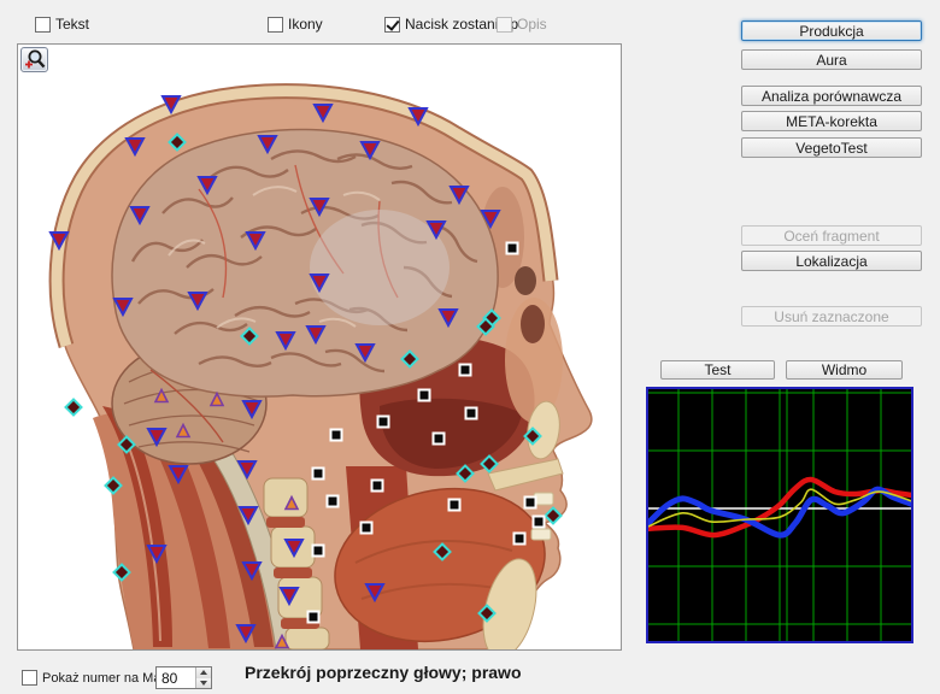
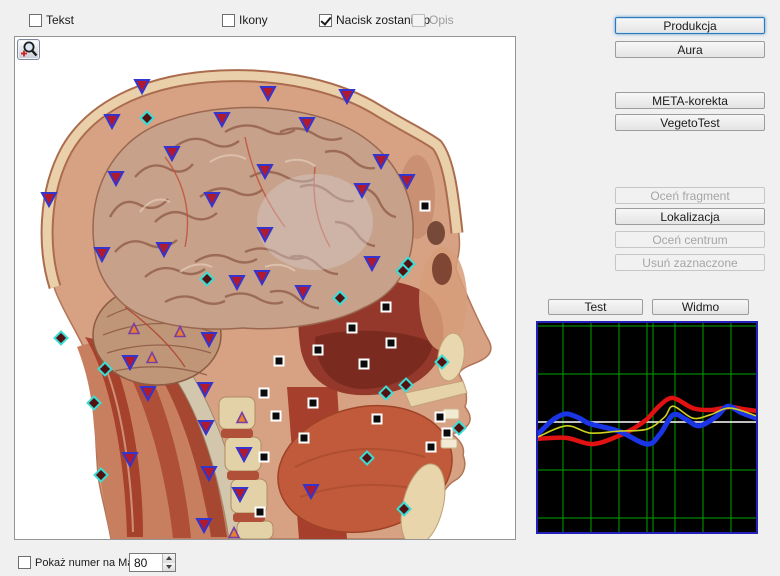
  Tekst
  Ikony
  Nacisk zostan p
  Opis
  Produkcja
  Aura
- Analiza porównawcza
  META-korekta
  VegetoTest
  Oceń fragment
  Lokalizacja
+ Oceń centrum
  Usuń zaznaczone
  Test
  Widmo
  Pokaż numer na M
  80
- Przekrój poprzeczny głowy; prawo
